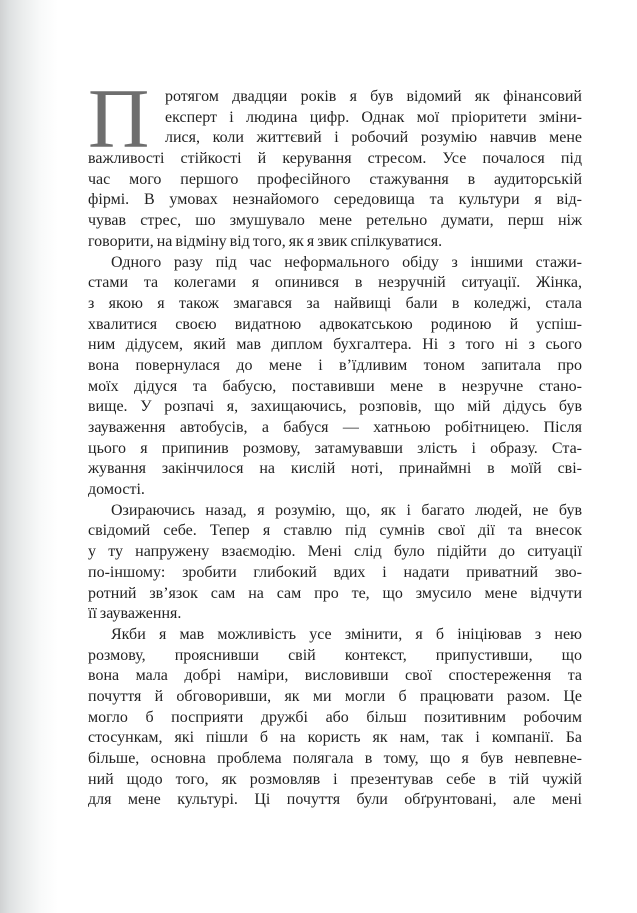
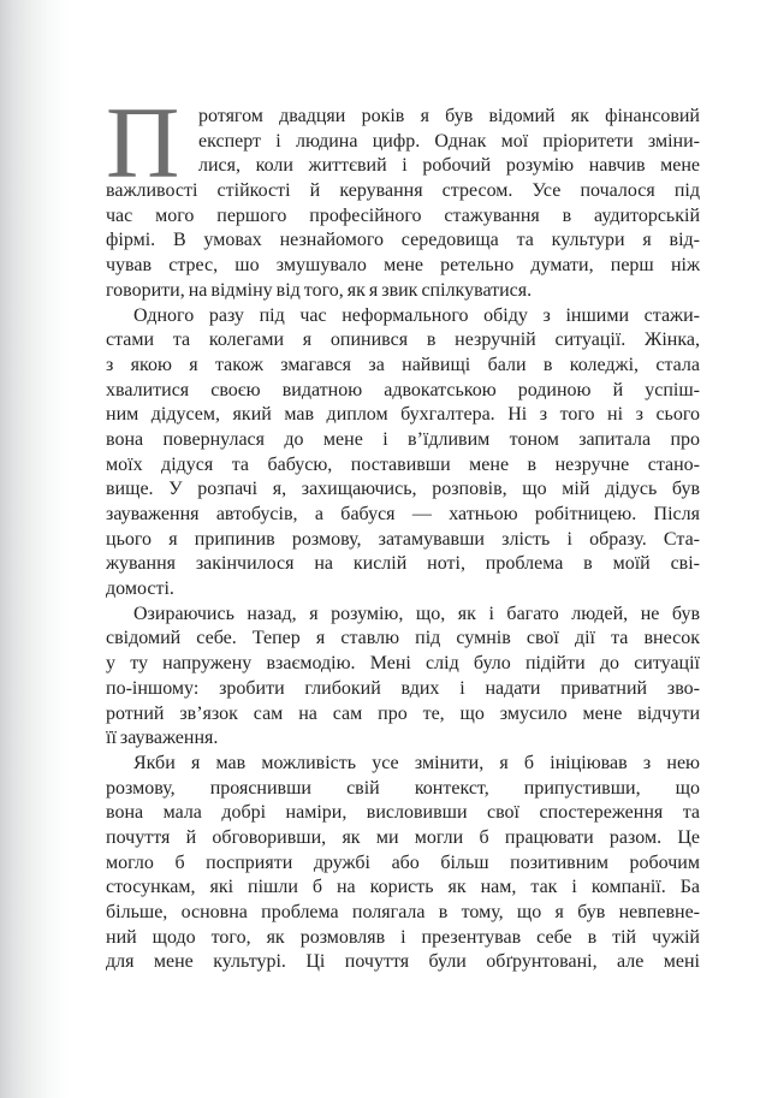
  П
  ротягом двадцяи років я був відомий як фінансовий
  експерт і людина цифр. Однак мої пріоритети зміни-
  лися, коли життєвий і робочий розумію навчив мене
  важливості стійкості й керування стресом. Усе почалося під
  час мого першого професійного стажування в аудиторській
  фірмі. В умовах незнайомого середовища та культури я від-
  чував стрес, шо змушувало мене ретельно думати, перш ніж
  говорити, на відміну від того, як я звик спілкуватися.
  Одного разу під час неформального обіду з іншими стажи-
  стами та колегами я опинився в незручній ситуації. Жінка,
  з якою я також змагався за найвищі бали в коледжі, стала
  хвалитися своєю видатною адвокатською родиною й успіш-
  ним дідусем, який мав диплом бухгалтера. Ні з того ні з сього
  вона повернулася до мене і в’їдливим тоном запитала про
  моїх дідуся та бабусю, поставивши мене в незручне стано-
  вище. У розпачі я, захищаючись, розповів, що мій дідусь був
  зауваження автобусів, а бабуся — хатньою робітницею. Після
  цього я припинив розмову, затамувавши злість і образу. Ста-
- жування закінчилося на кислій ноті, принаймні в моїй сві-
+ жування закінчилося на кислій ноті, проблема в моїй сві-
  домості.
  Озираючись назад, я розумію, що, як і багато людей, не був
  свідомий себе. Тепер я ставлю під сумнів свої дії та внесок
  у ту напружену взаємодію. Мені слід було підійти до ситуації
  по-іншому: зробити глибокий вдих і надати приватний зво-
  ротний зв’язок сам на сам про те, що змусило мене відчути
  її зауваження.
  Якби я мав можливість усе змінити, я б ініціював з нею
  розмову, прояснивши свій контекст, припустивши, що
  вона мала добрі наміри, висловивши свої спостереження та
  почуття й обговоривши, як ми могли б працювати разом. Це
  могло б посприяти дружбі або більш позитивним робочим
  стосункам, які пішли б на користь як нам, так і компанії. Ба
  більше, основна проблема полягала в тому, що я був невпевне-
  ний щодо того, як розмовляв і презентував себе в тій чужій
  для мене культурі. Ці почуття були обґрунтовані, але мені
